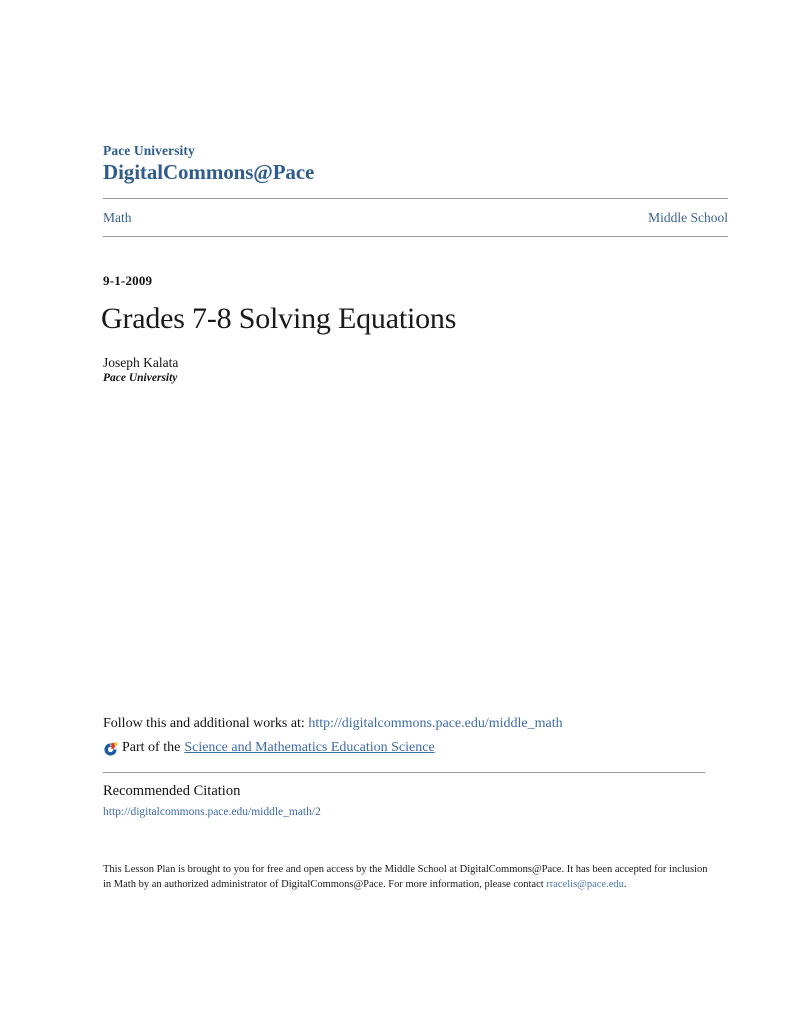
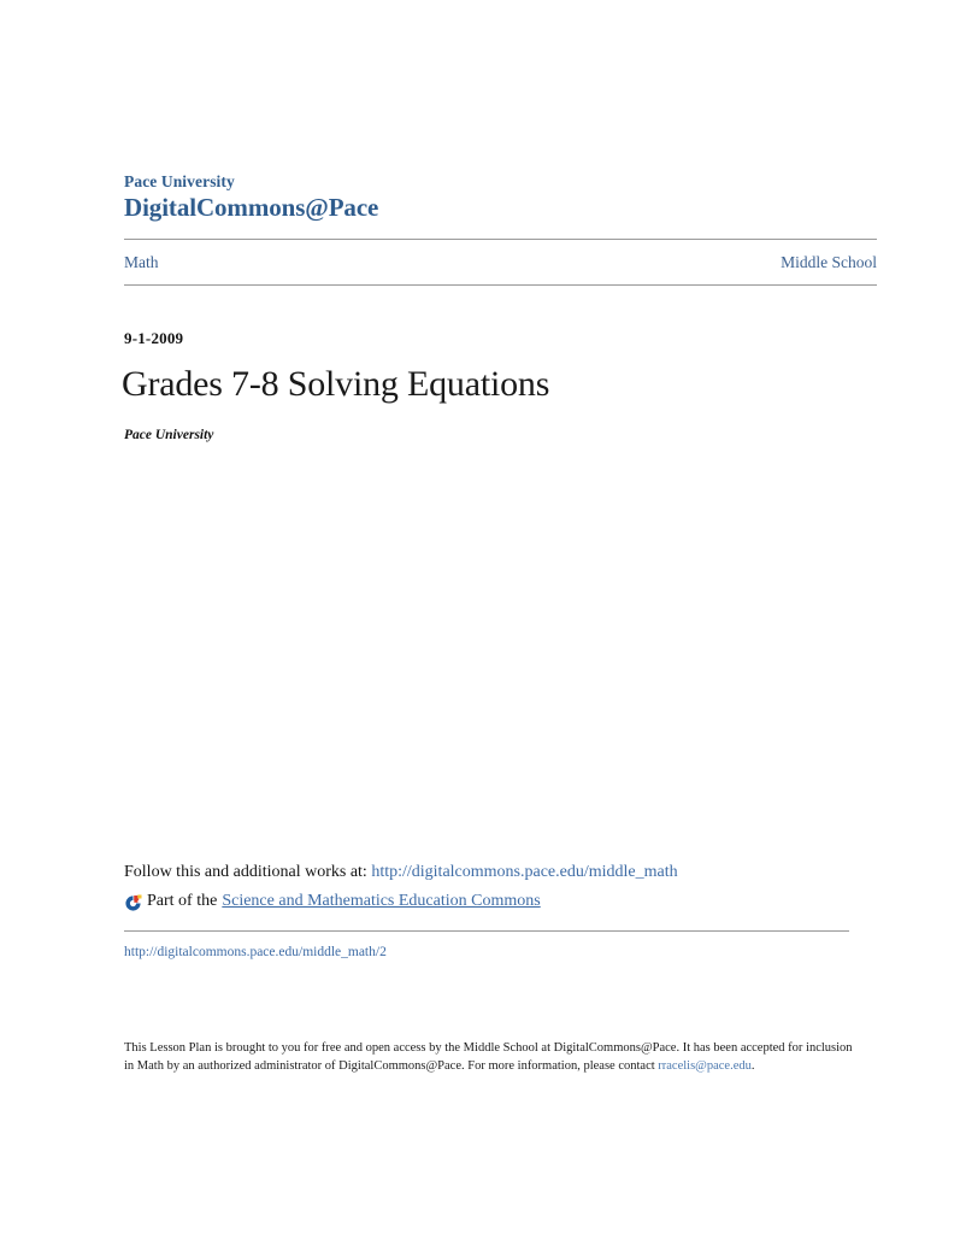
  Pace University
  DigitalCommons@Pace
  Math
  Middle School
  9-1-2009
  Grades 7-8 Solving Equations
- Joseph Kalata
  Pace University
  Follow this and additional works at: http://digitalcommons.pace.edu/middle_math
  Part of the
- Science and Mathematics Education Science
+ Science and Mathematics Education Commons
- Recommended Citation
  http://digitalcommons.pace.edu/middle_math/2
  This Lesson Plan is brought to you for free and open access by the Middle School at DigitalCommons@Pace. It has been accepted for inclusion in Math by an authorized administrator of DigitalCommons@Pace. For more information, please contact rracelis@pace.edu.
